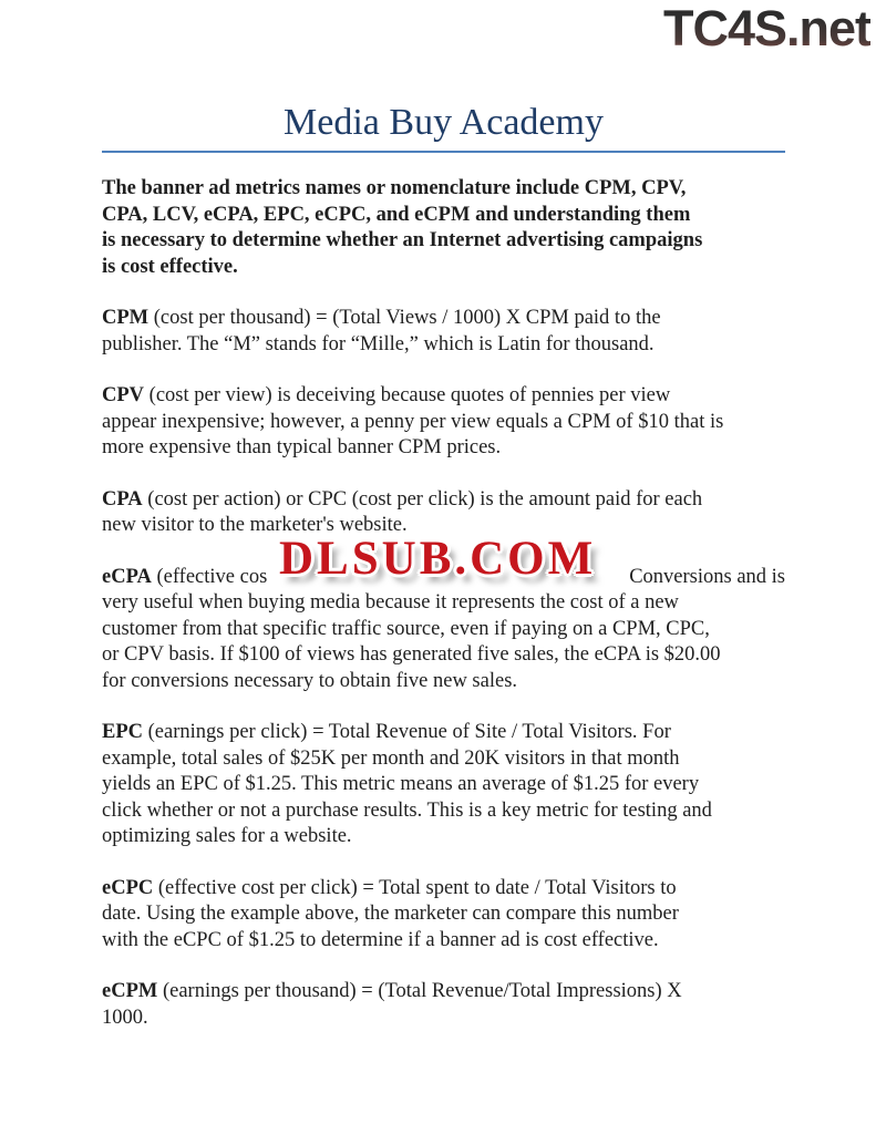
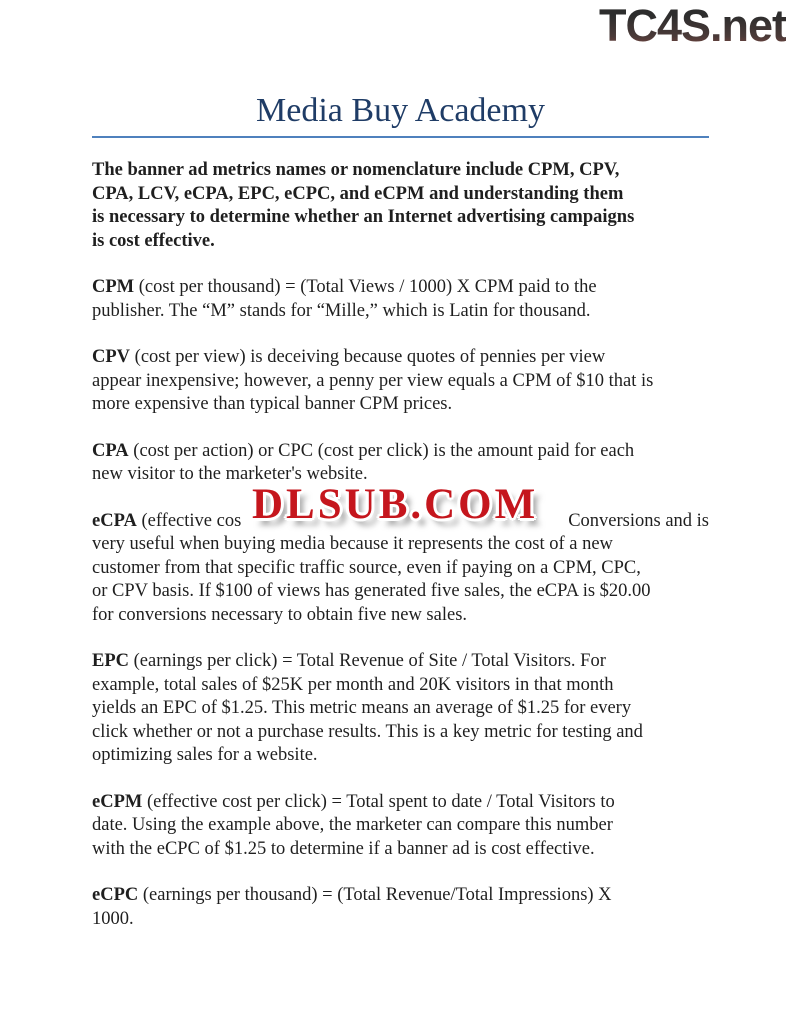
  TC4S.net
  Media Buy Academy
  The banner ad metrics names or nomenclature include CPM, CPV,
  CPA, LCV, eCPA, EPC, eCPC, and eCPM and understanding them
  is necessary to determine whether an Internet advertising campaigns
  is cost effective.
  CPM (cost per thousand) = (Total Views / 1000) X CPM paid to the
  publisher. The “M” stands for “Mille,” which is Latin for thousand.
  CPV (cost per view) is deceiving because quotes of pennies per view
  appear inexpensive; however, a penny per view equals a CPM of $10 that is
  more expensive than typical banner CPM prices.
  CPA (cost per action) or CPC (cost per click) is the amount paid for each
  new visitor to the marketer's website.
  eCPA (effective cos
  Conversions and is
  very useful when buying media because it represents the cost of a new
  customer from that specific traffic source, even if paying on a CPM, CPC,
  or CPV basis. If $100 of views has generated five sales, the eCPA is $20.00
  for conversions necessary to obtain five new sales.
  EPC (earnings per click) = Total Revenue of Site / Total Visitors. For
  example, total sales of $25K per month and 20K visitors in that month
  yields an EPC of $1.25. This metric means an average of $1.25 for every
  click whether or not a purchase results. This is a key metric for testing and
  optimizing sales for a website.
- eCPC (effective cost per click) = Total spent to date / Total Visitors to
+ eCPM (effective cost per click) = Total spent to date / Total Visitors to
  date. Using the example above, the marketer can compare this number
  with the eCPC of $1.25 to determine if a banner ad is cost effective.
- eCPM (earnings per thousand) = (Total Revenue/Total Impressions) X
+ eCPC (earnings per thousand) = (Total Revenue/Total Impressions) X
  1000.
  DLSUB.COM
